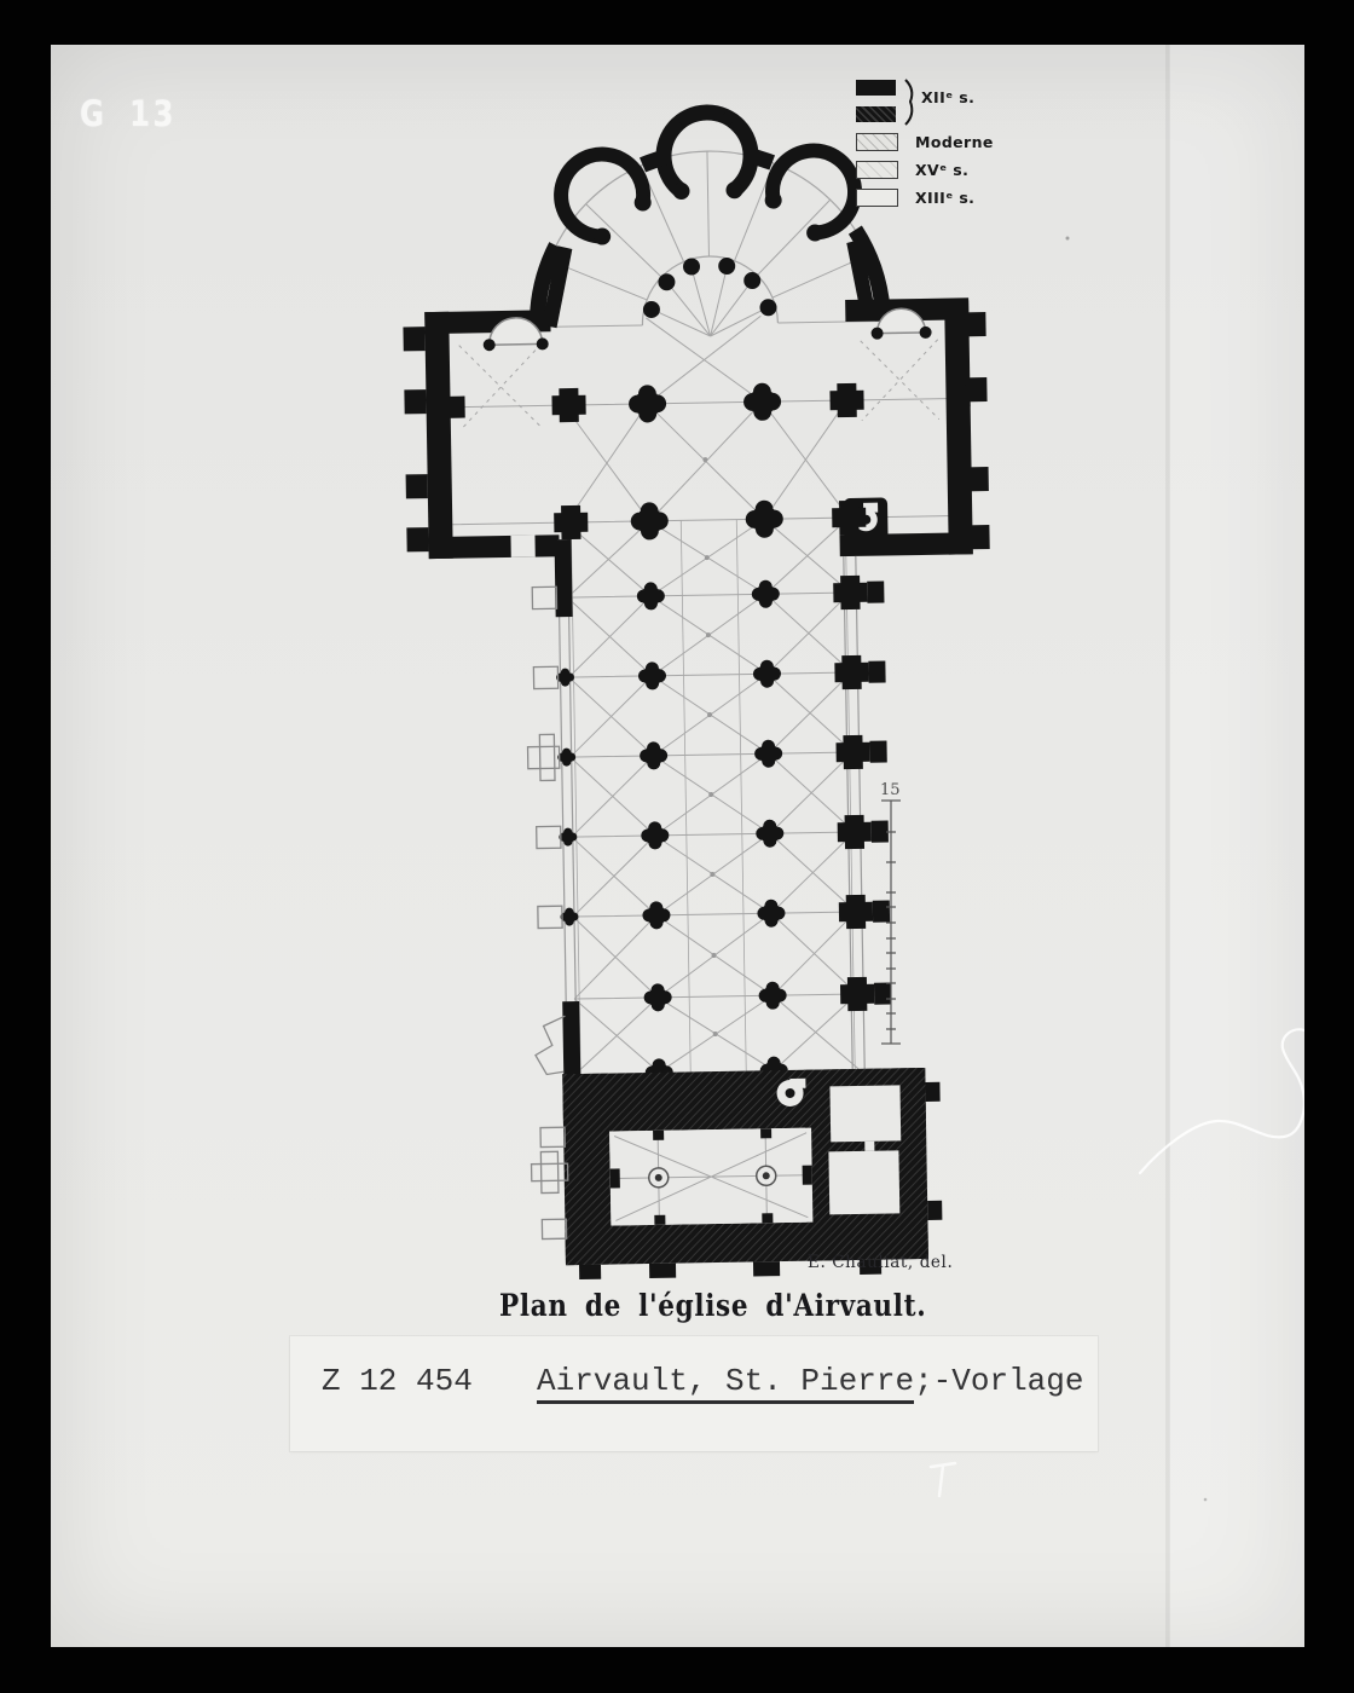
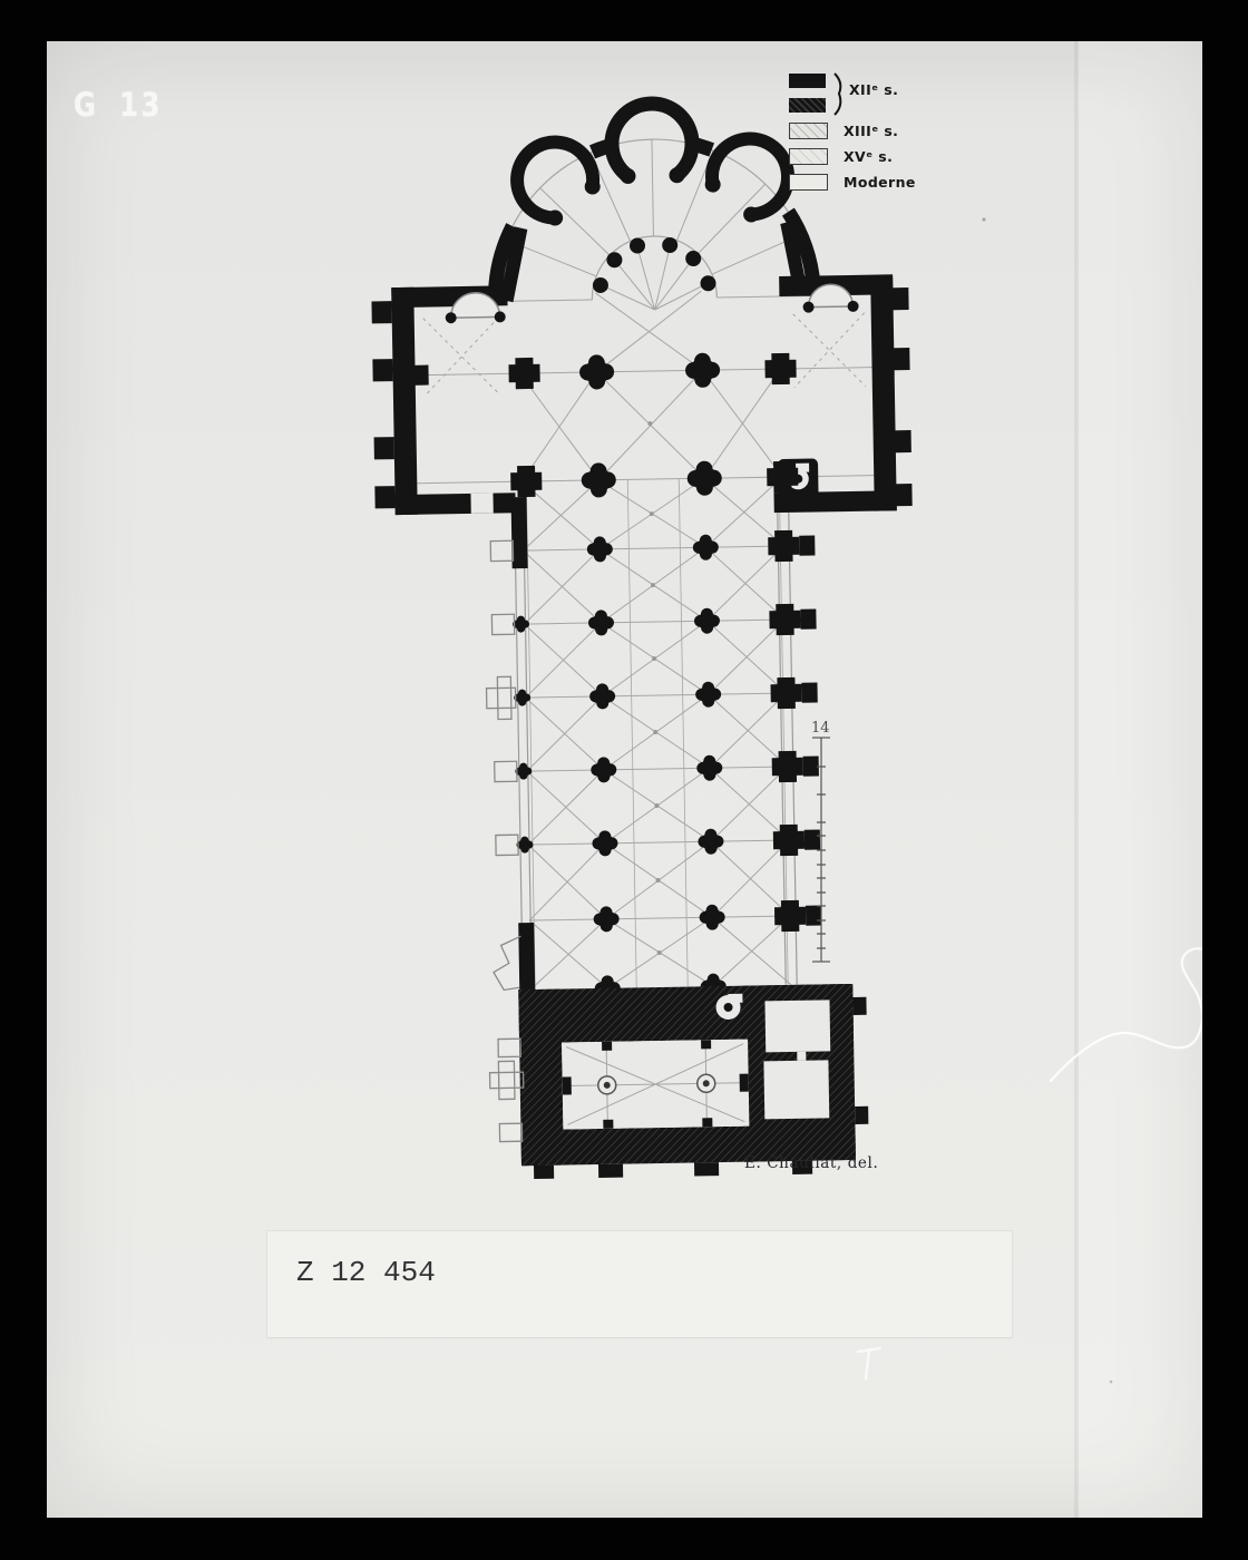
- 15
+ 14
  G 13
  XIIᵉ s.
- Moderne
+ XIIIᵉ s.
  XVᵉ s.
- XIIIᵉ s.
+ Moderne
  E. Chauliat, del.
- Plan de l'église d'Airvault.
  Z 12 454
- Airvault, St. Pierre;-Vorlage
